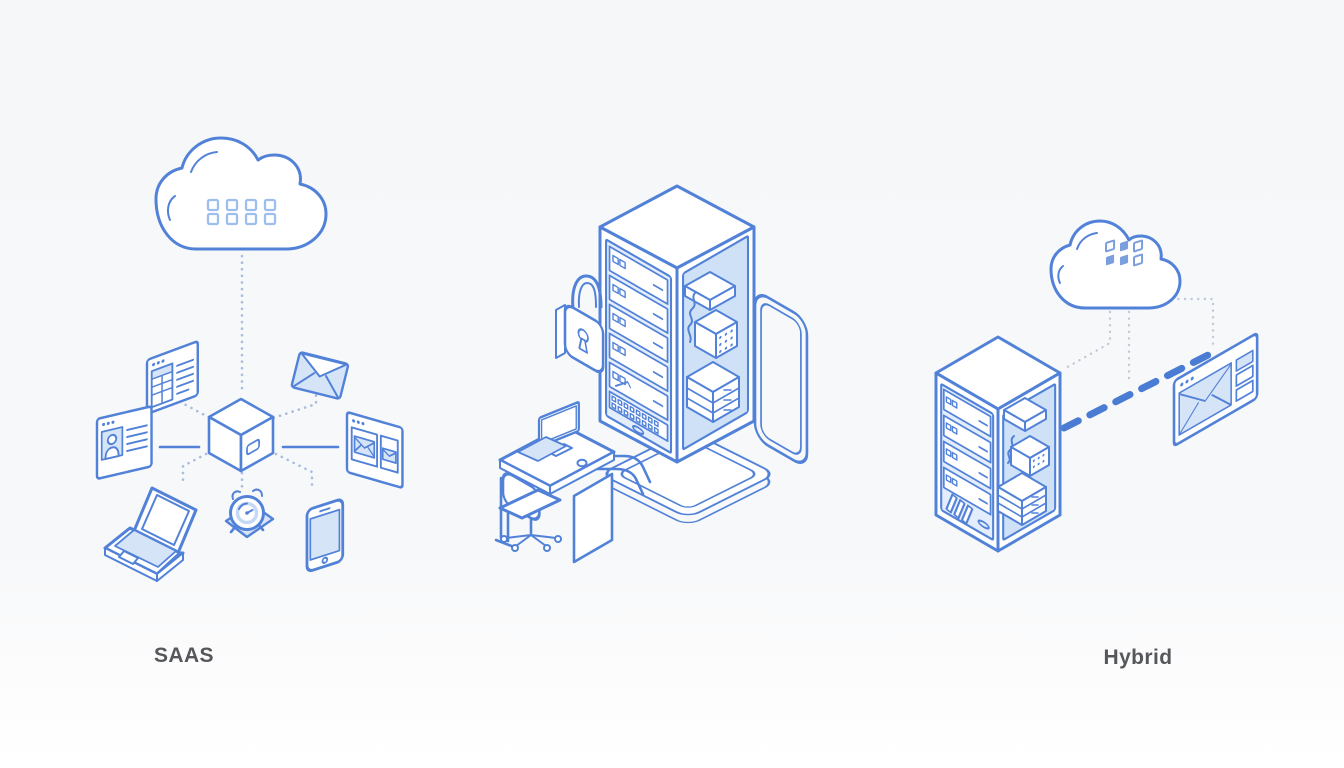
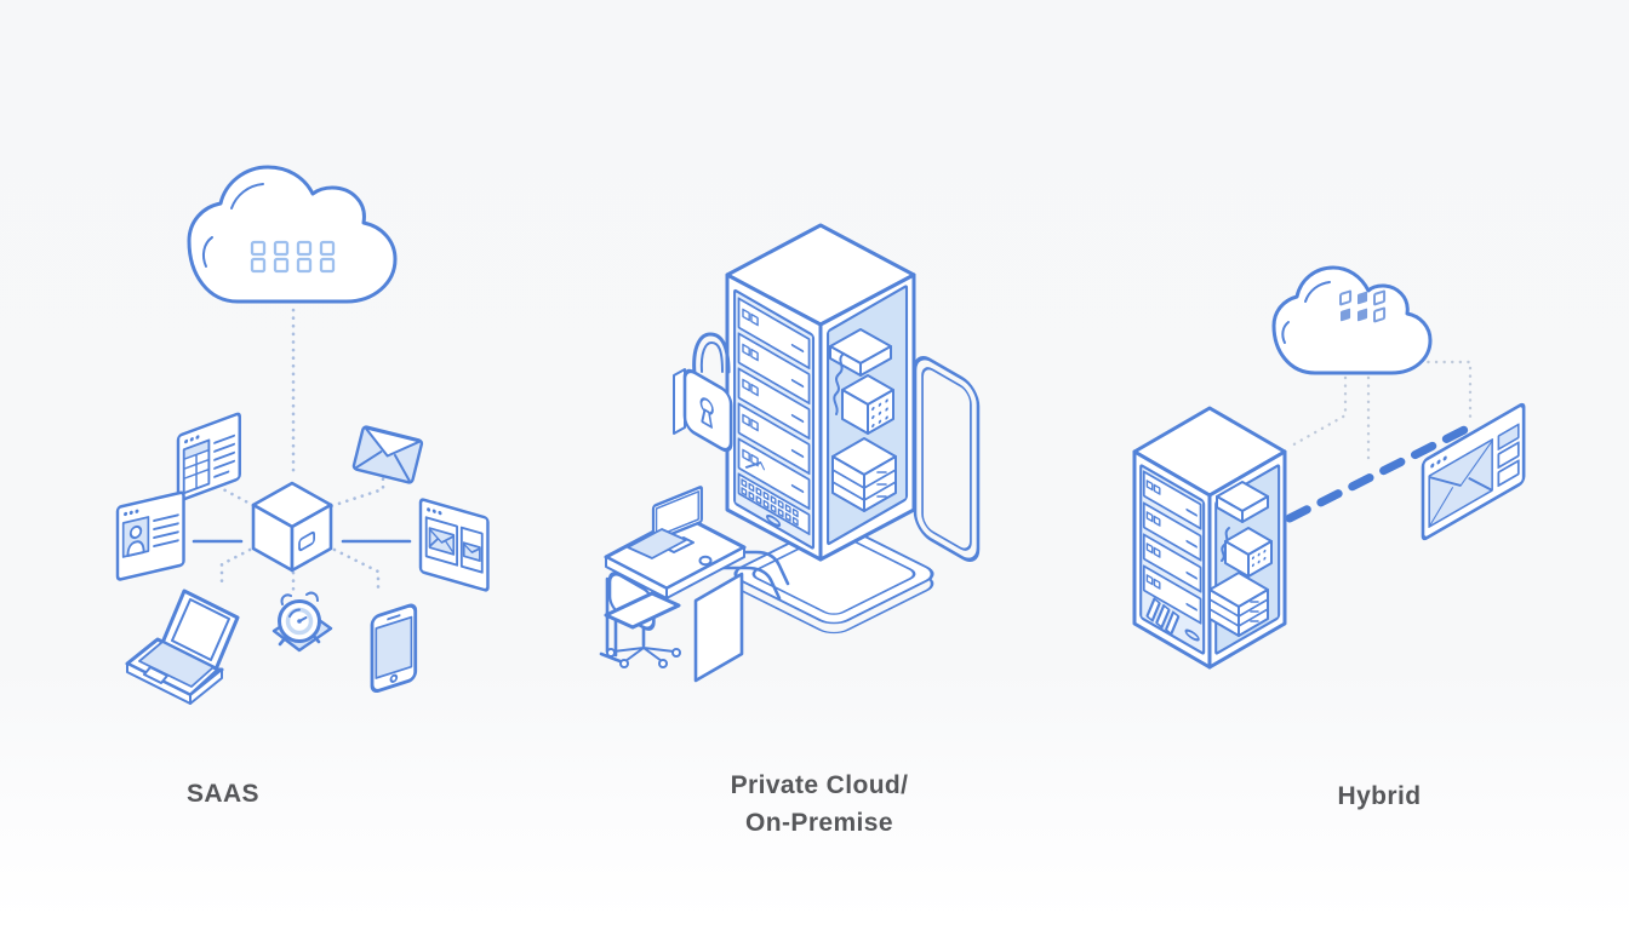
  SAAS
+ Private Cloud/
+ On-Premise
  Hybrid
